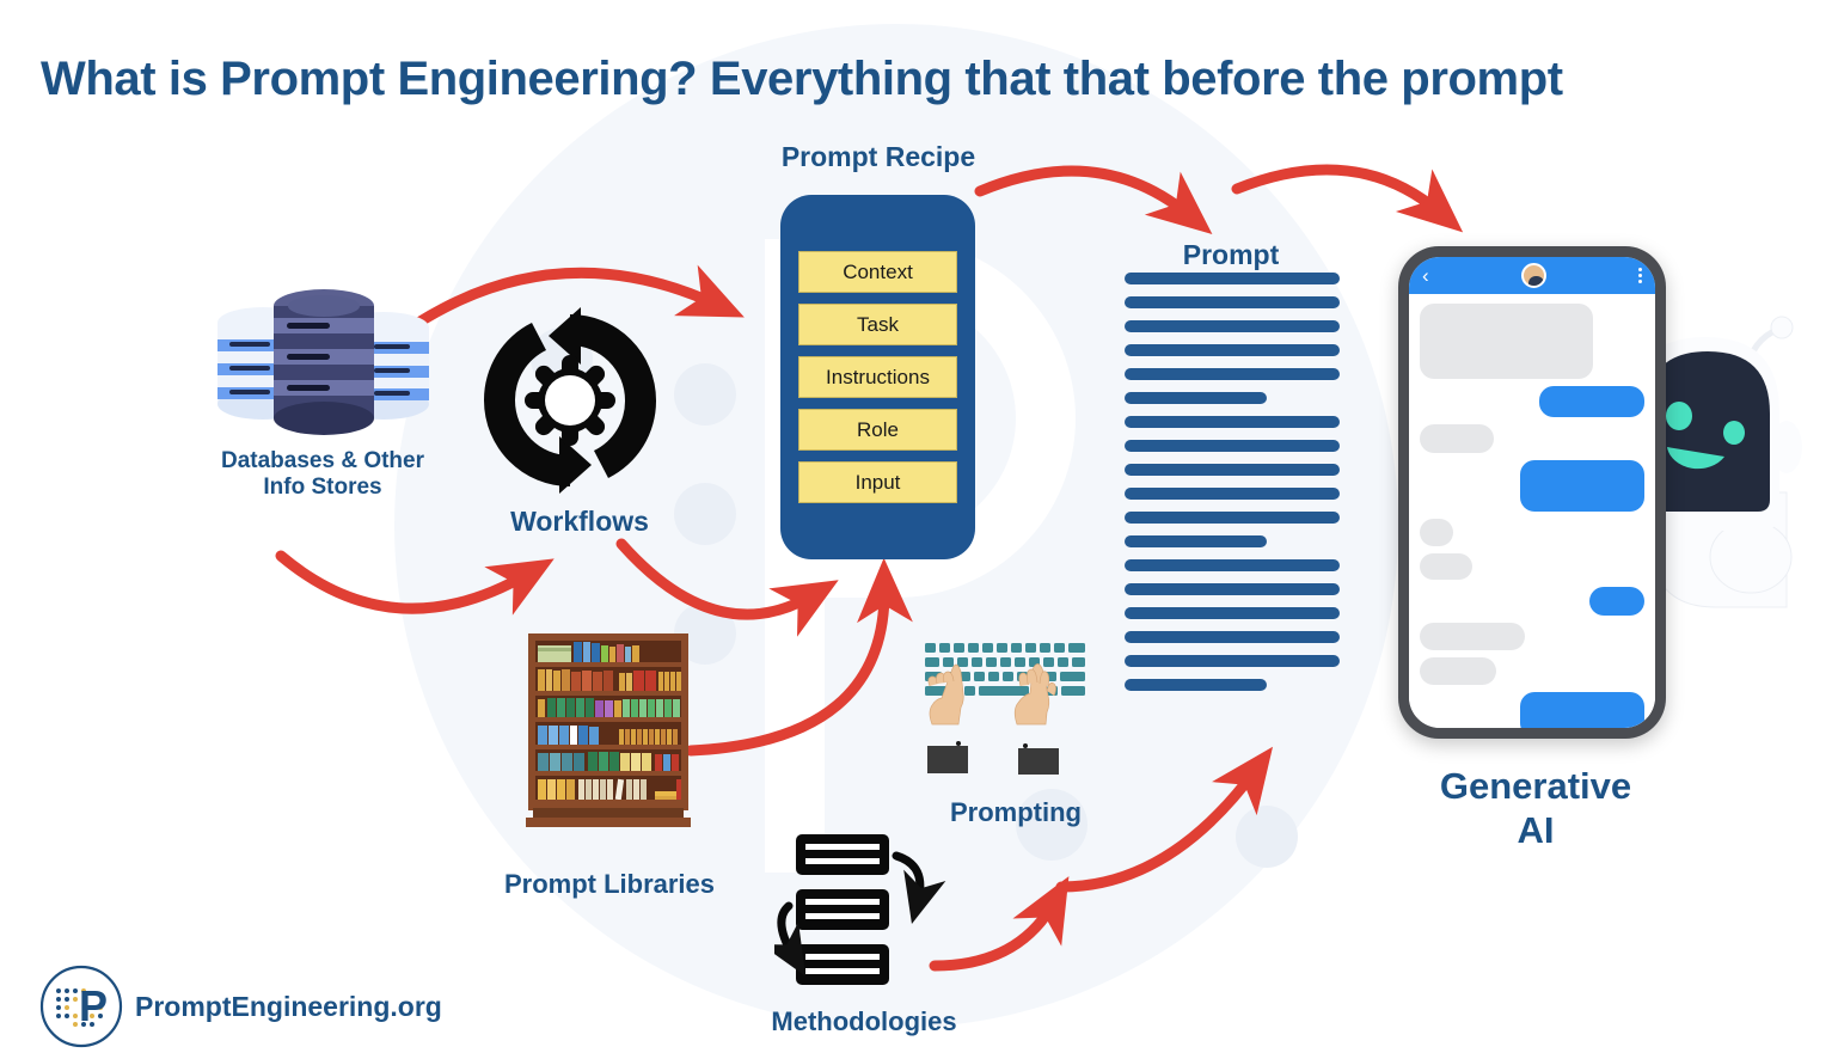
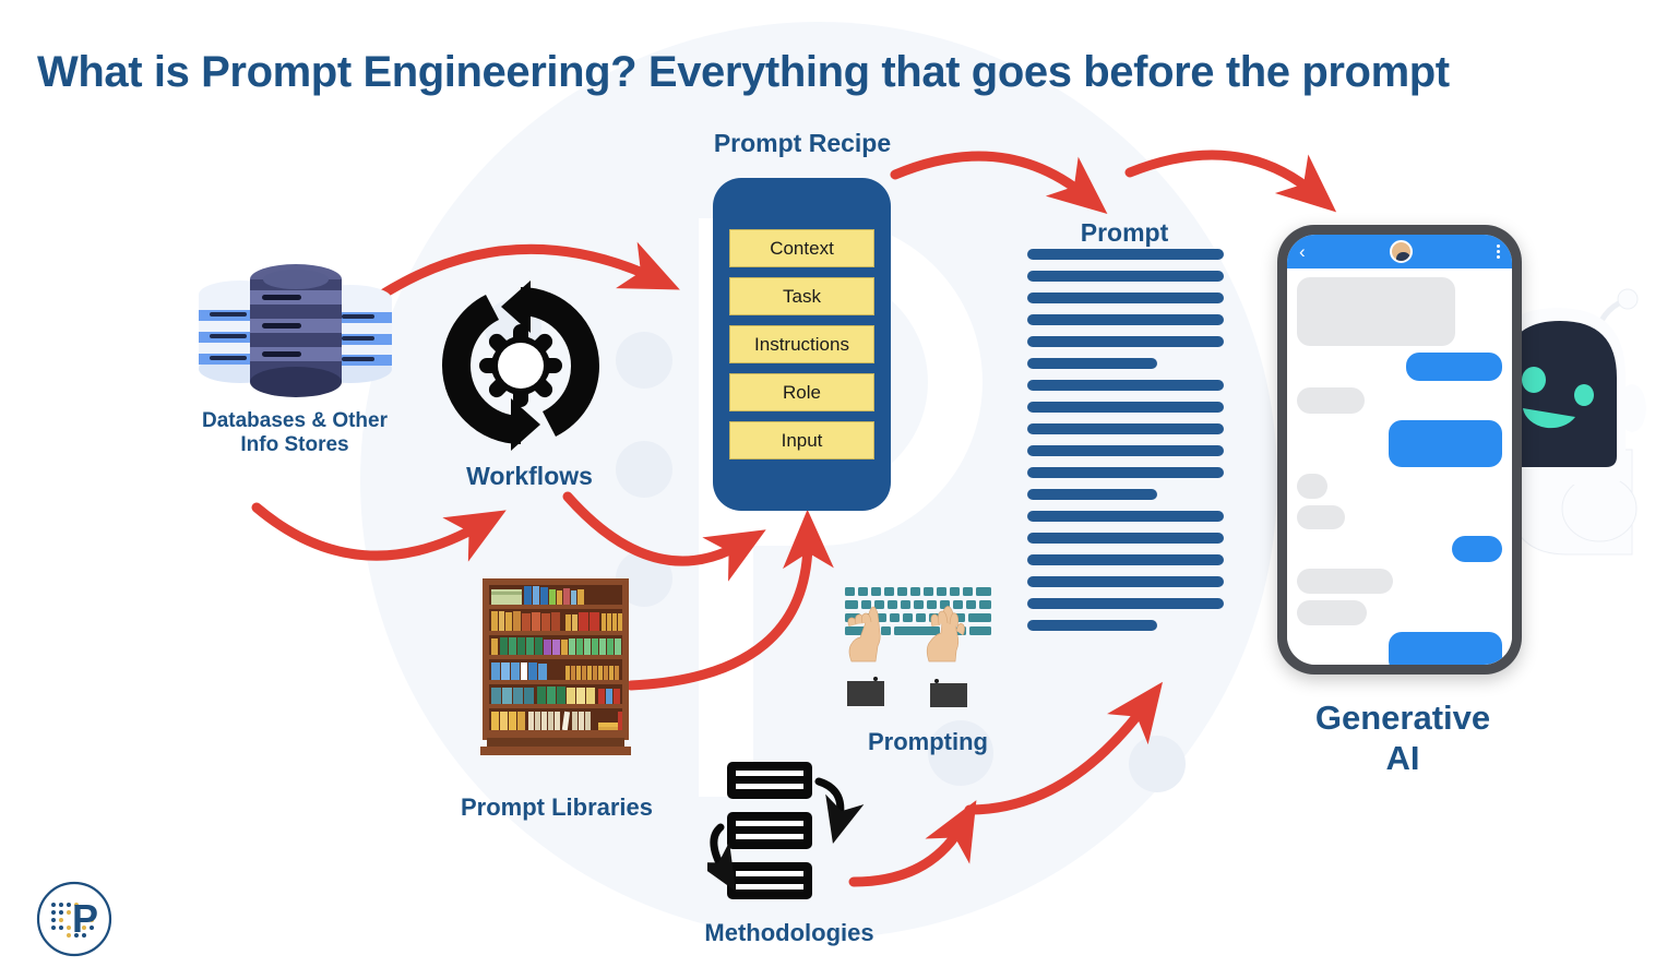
- What is Prompt Engineering? Everything that that before the prompt
+ What is Prompt Engineering? Everything that goes before the prompt
  Databases & Other
  Info Stores
  Workflows
  Prompt Recipe
  Context
  Task
  Instructions
  Role
  Input
  Prompt Libraries
  Prompting
  Methodologies
  Prompt
  ‹
  Generative
  AI
  P
- PromptEngineering.org
